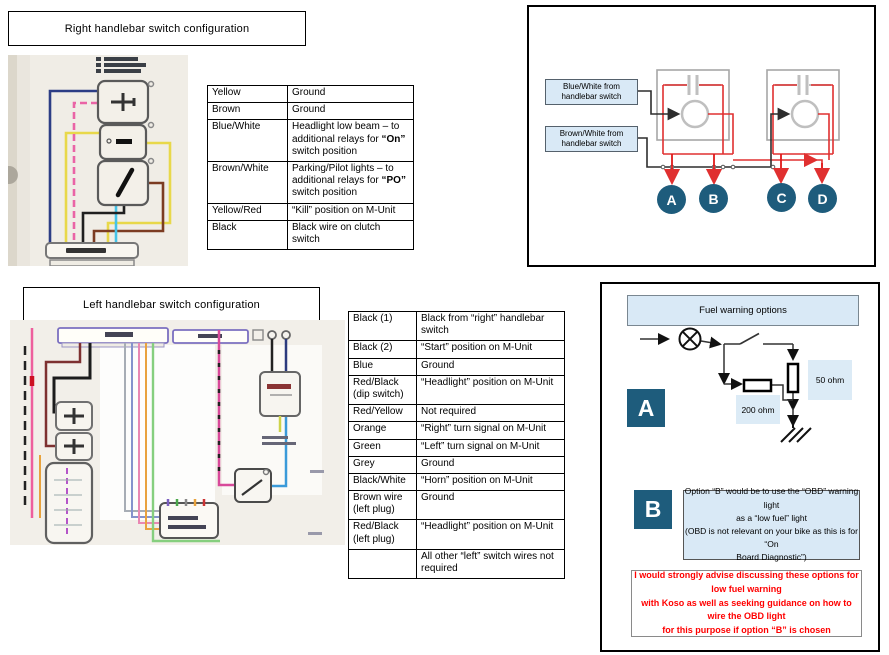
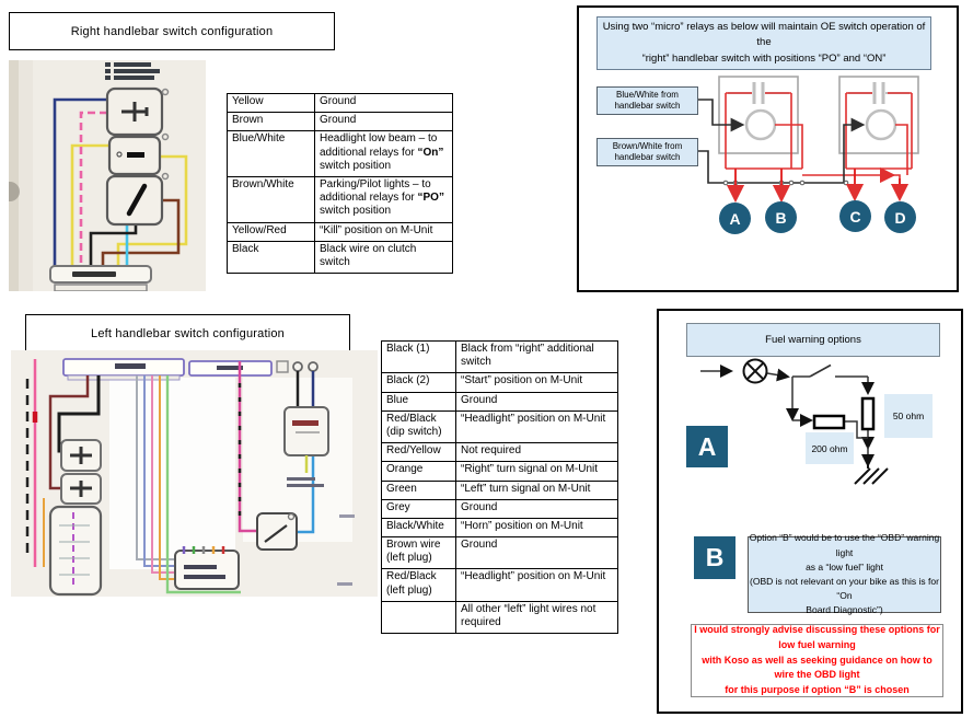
  Right handlebar switch configuration
  Yellow	Ground
  Brown	Ground
  Blue/White	Headlight low beam – to additional relays for “On” switch position
  Brown/White	Parking/Pilot lights – to additional relays for “PO” switch position
  Yellow/Red	“Kill” position on M-Unit
  Black	Black wire on clutch switch
+ Using two “micro” relays as below will maintain OE switch operation of the
+ “right” handlebar switch with positions “PO” and “ON”
  Blue/White from
  handlebar switch
  Brown/White from
  handlebar switch
  A
  B
  C
  D
  Left handlebar switch configuration
- Black (1)	Black from “right” handlebar switch
+ Black (1)	Black from “right” additional switch
  Black (2)	“Start” position on M-Unit
  Blue	Ground
  Red/Black (dip switch)	“Headlight” position on M-Unit
  Red/Yellow	Not required
  Orange	“Right” turn signal on M-Unit
  Green	“Left” turn signal on M-Unit
  Grey	Ground
  Black/White	“Horn” position on M-Unit
  Brown wire (left plug)	Ground
  Red/Black (left plug)	“Headlight” position on M-Unit
- 	All other “left” switch wires not required
+ 	All other “left” light wires not required
  Fuel warning options
  50 ohm
  200 ohm
  A
  B
  Option “B” would be to use the “OBD” warning light
  as a “low fuel” light
  (OBD is not relevant on your bike as this is for “On
  Board Diagnostic”)
  I would strongly advise discussing these options for low fuel warning
  with Koso as well as seeking guidance on how to wire the OBD light
  for this purpose if option “B” is chosen
